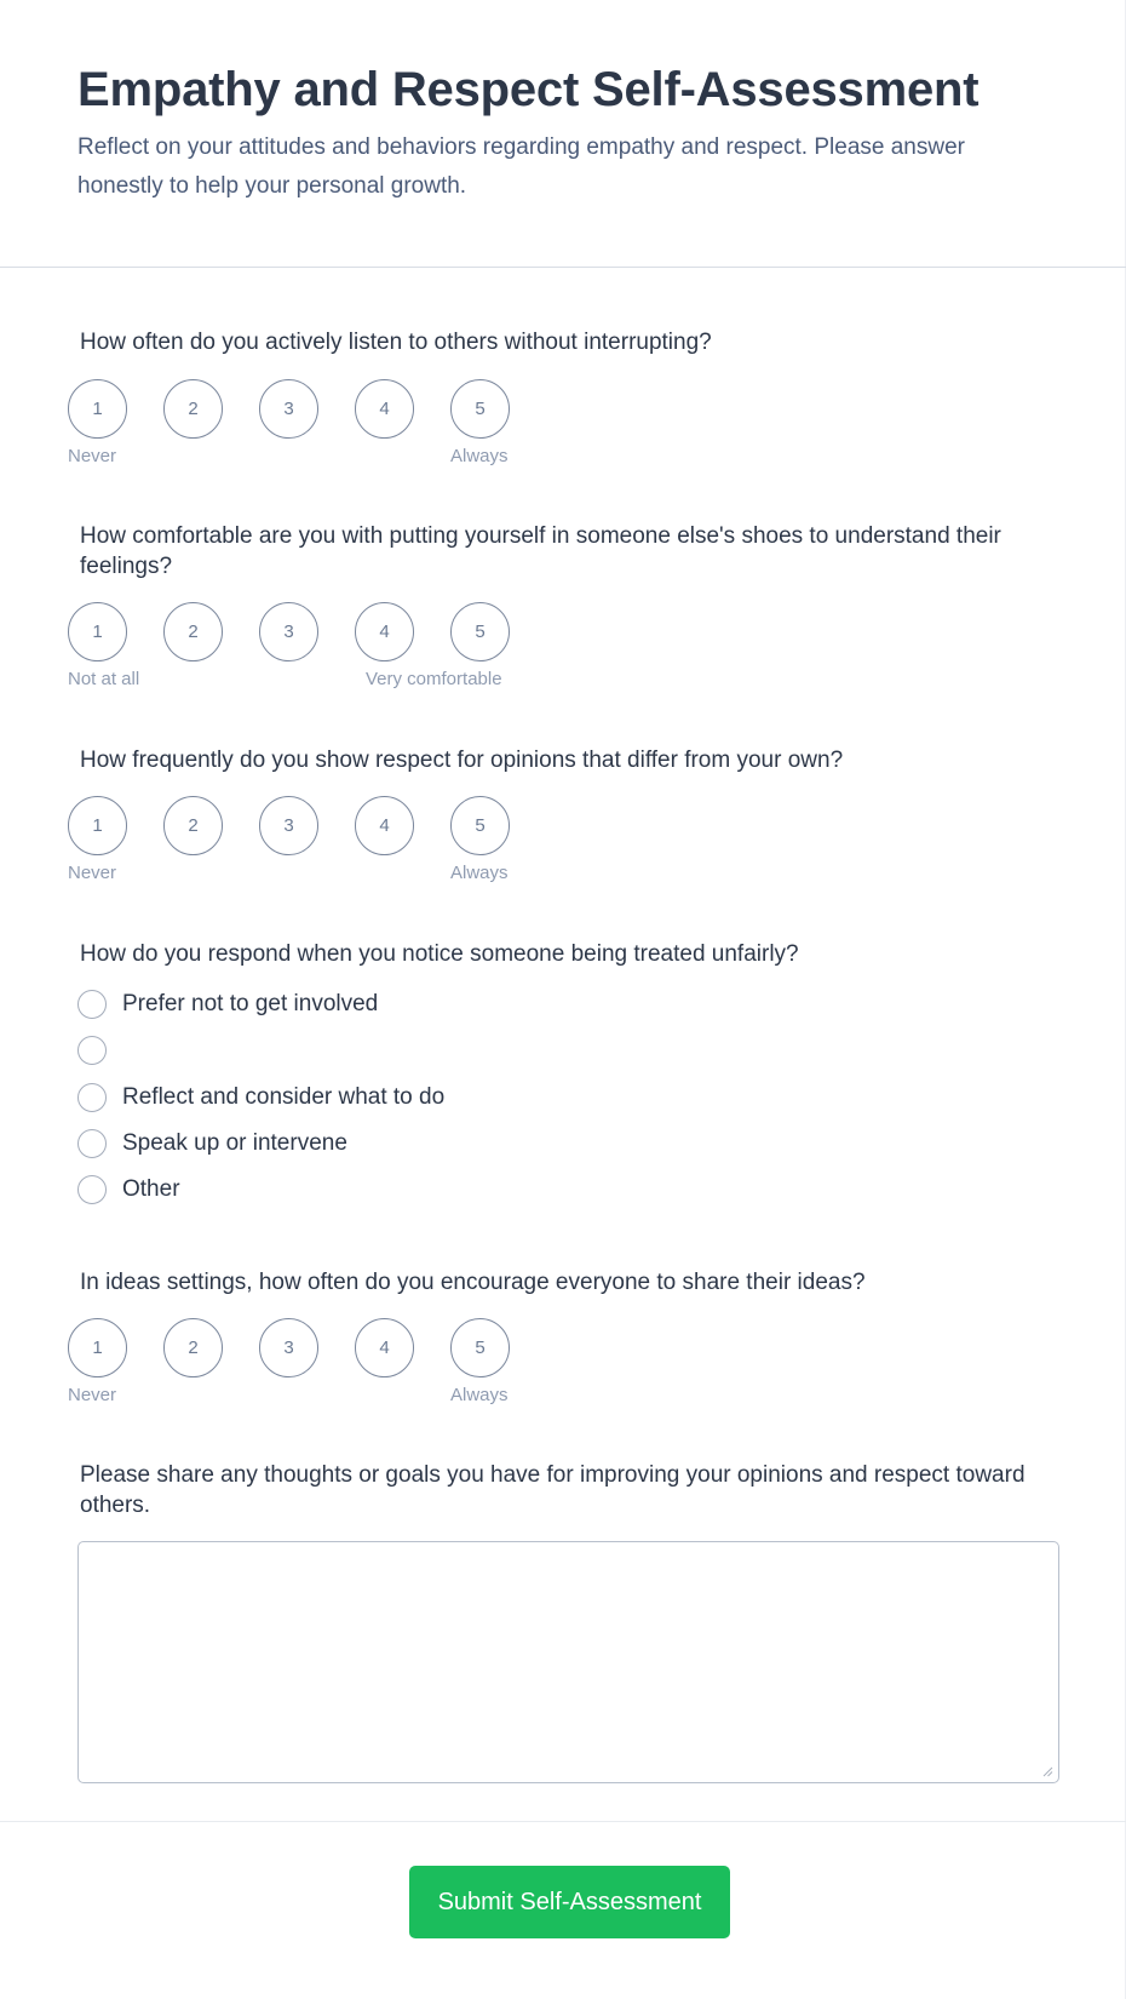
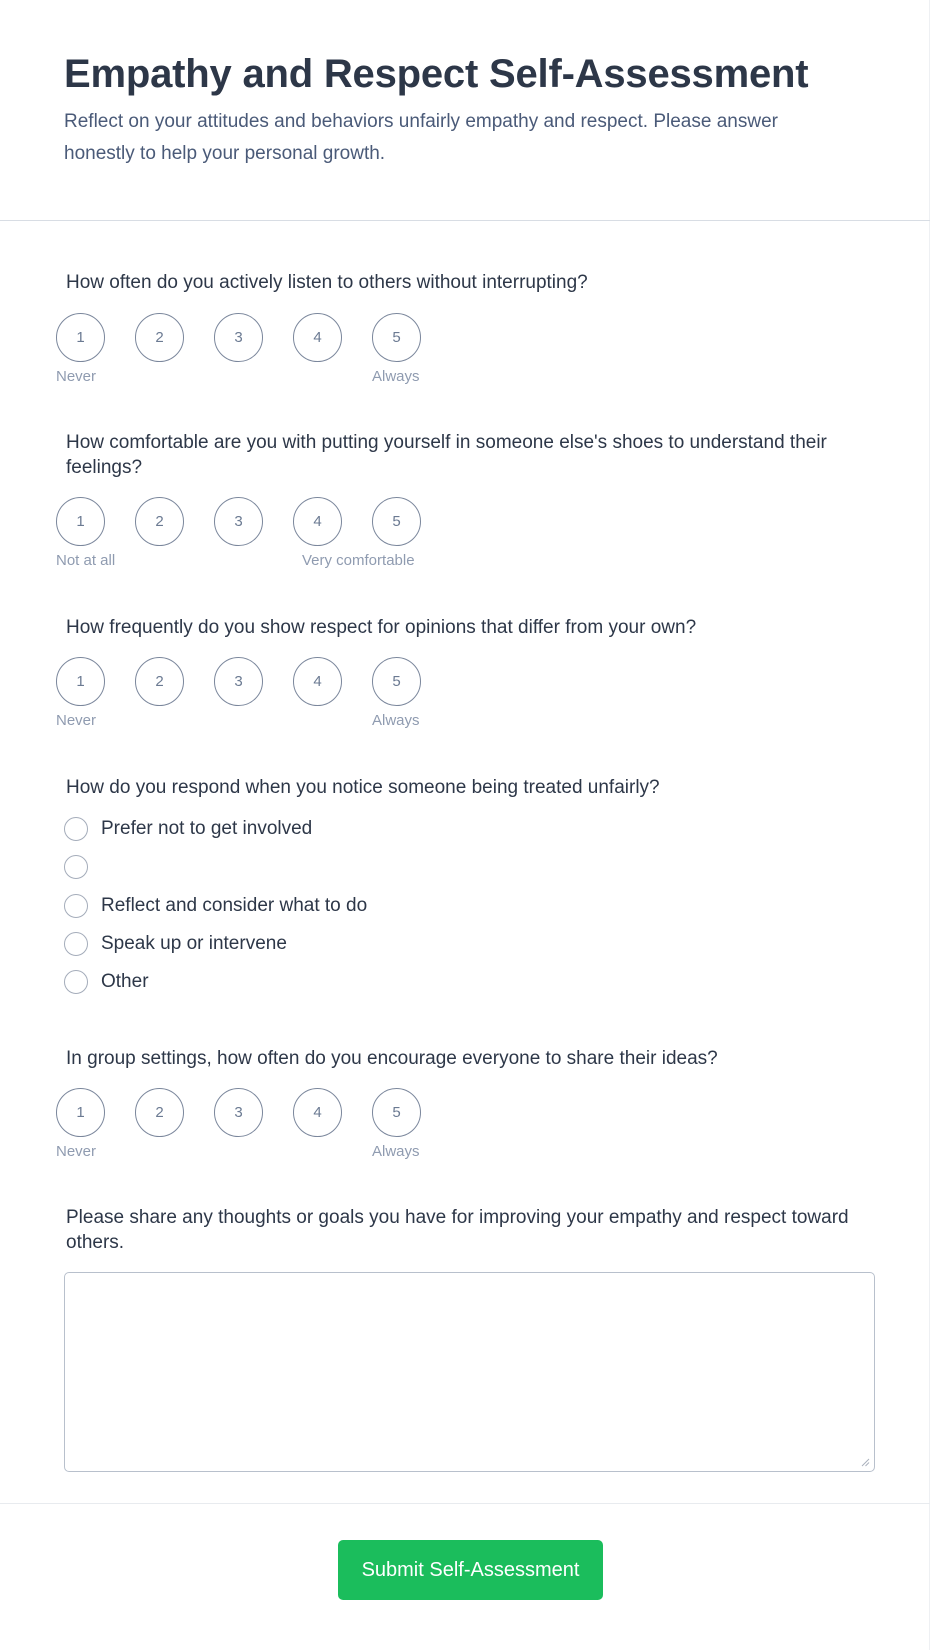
  Empathy and Respect Self-Assessment
- Reflect on your attitudes and behaviors regarding empathy and respect. Please answer honestly to help your personal growth.
+ Reflect on your attitudes and behaviors unfairly empathy and respect. Please answer honestly to help your personal growth.
  How often do you actively listen to others without interrupting?
  1
  2
  3
  4
  5
  Never
  Always
  How comfortable are you with putting yourself in someone else's shoes to understand their feelings?
  1
  2
  3
  4
  5
  Not at all
  Very comfortable
  How frequently do you show respect for opinions that differ from your own?
  1
  2
  3
  4
  5
  Never
  Always
  How do you respond when you notice someone being treated unfairly?
  Prefer not to get involved
  Reflect and consider what to do
  Speak up or intervene
  Other
- In ideas settings, how often do you encourage everyone to share their ideas?
+ In group settings, how often do you encourage everyone to share their ideas?
  1
  2
  3
  4
  5
  Never
  Always
- Please share any thoughts or goals you have for improving your opinions and respect toward others.
+ Please share any thoughts or goals you have for improving your empathy and respect toward others.
  Submit Self-Assessment
